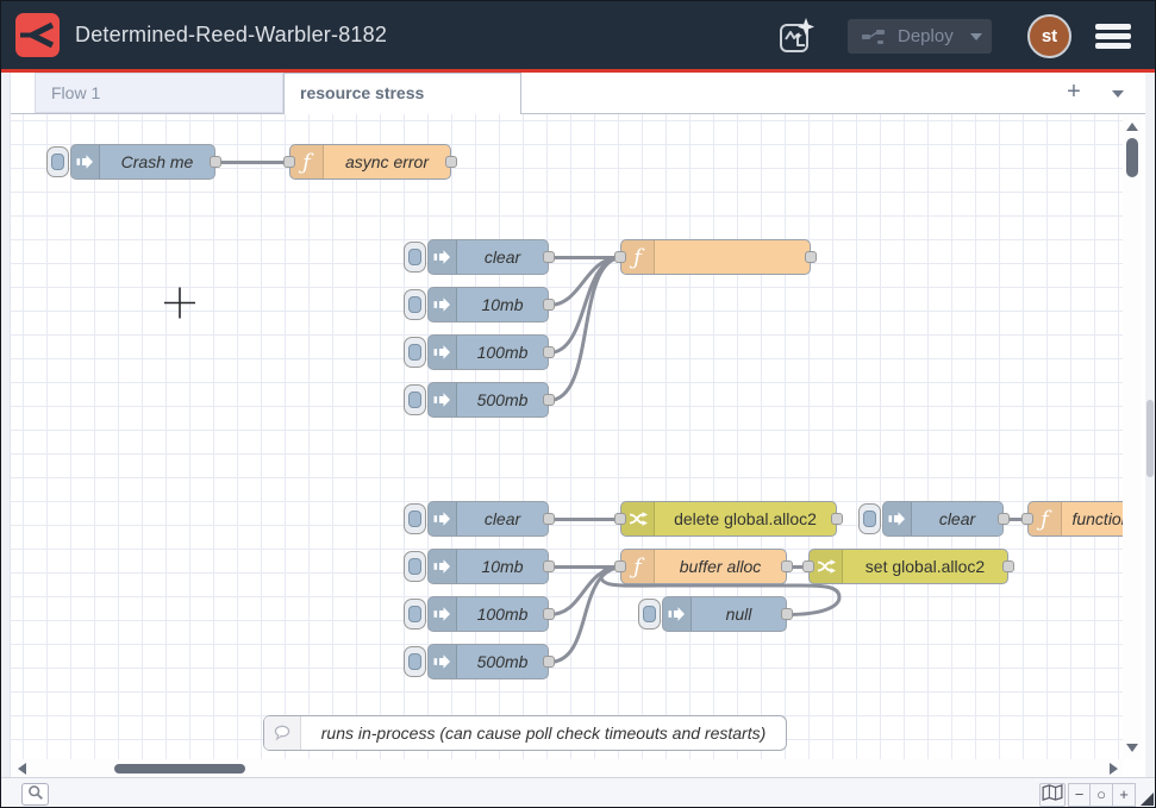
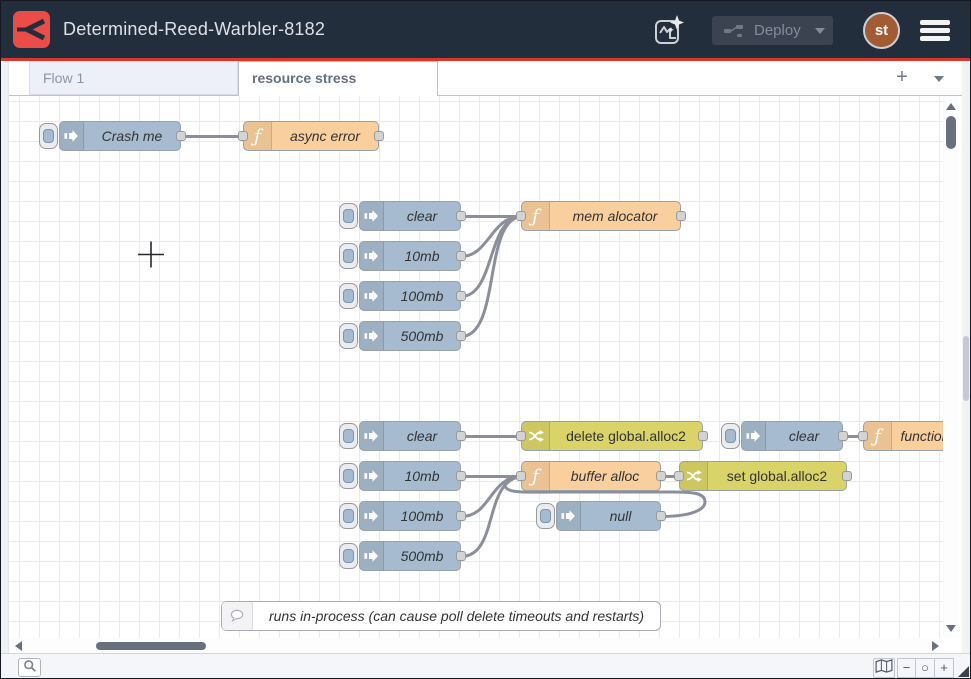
  Determined-Reed-Warbler-8182
  Deploy
  st
  Flow 1
  resource stress
  +
  Crash me
  ƒ
  async error
  clear
  10mb
  100mb
  500mb
  ƒ
+ mem alocator
  clear
  10mb
  100mb
  500mb
  delete global.alloc2
  ƒ
  buffer alloc
  set global.alloc2
  null
  clear
  ƒ
  functio
- runs in-process (can cause poll check timeouts and restarts)
+ runs in-process (can cause poll delete timeouts and restarts)
  −
  ○
  +
